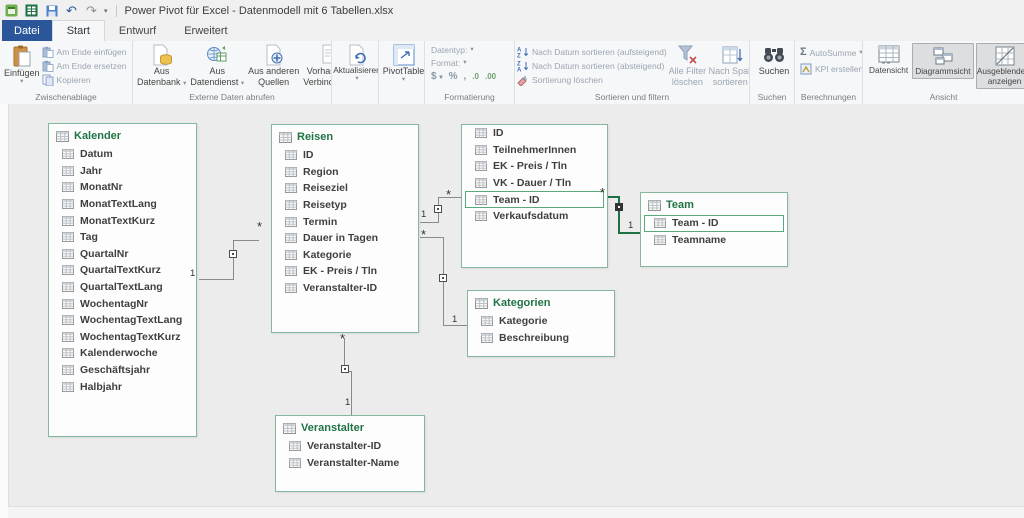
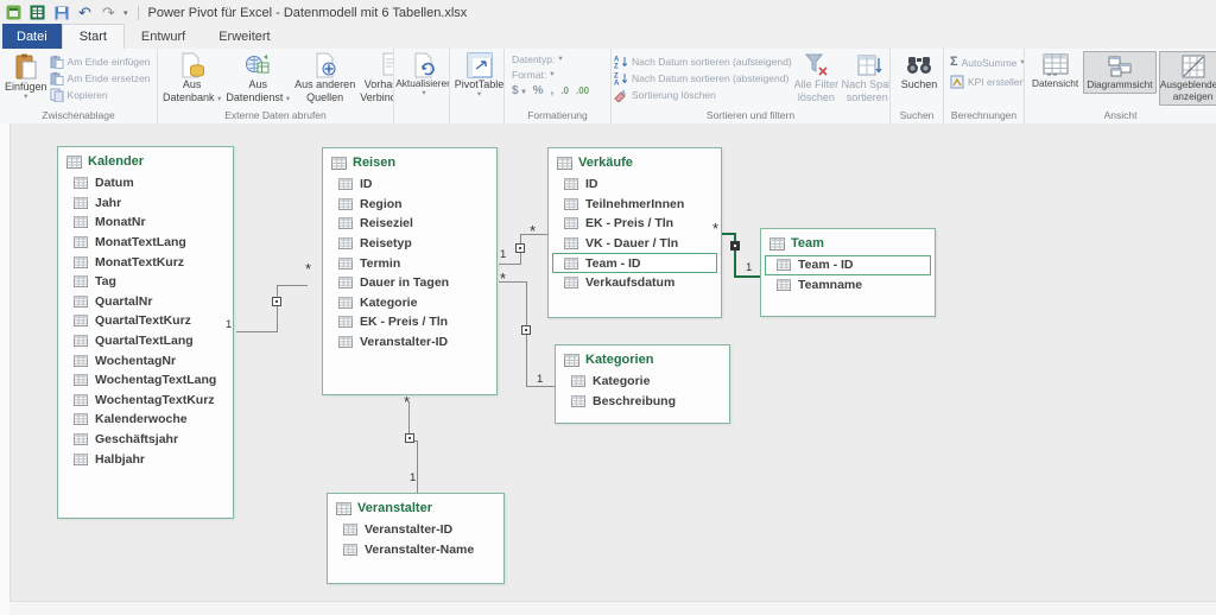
  ↶
  ↷
  Power Pivot für Excel - Datenmodell mit 6 Tabellen.xlsx
  Datei
  Start
  Entwurf
  Erweitert
  Einfügen
  Am Ende einfügen
  Am Ende ersetzen
  Kopieren
  Zwischenablage
  Aus
  Datenbank
  Aus
  Datendienst
  Aus anderen
  Quellen
  Externe Daten abrufen
  Aktualisiere
  PivotTable
  Datentyp:
  Format:
  %
  ,
  .0
  .00
  Formatierung
  Nach Datum sortieren (aufsteigend)
  Nach Datum sortieren (absteigend)
  Sortierung löschen
  Alle Filter
  löschen
  Nach Spa
  sortieren
  Sortieren und filtern
  Suchen
  Suchen
  Σ
  AutoSumme
  KPI erstellen
  Berechnungen
  Datensicht
  Diagrammsicht
  Ausgeblende anzeigen
  Ansicht
  Kalender
  Datum
  Jahr
  MonatNr
  MonatTextLang
  MonatTextKurz
  Tag
  QuartalNr
  QuartalTextKurz
  QuartalTextLang
  WochentagNr
  WochentagTextLang
  WochentagTextKurz
  Kalenderwoche
  Geschäftsjahr
  Halbjahr
  Reisen
  ID
  Region
  Reiseziel
  Reisetyp
  Termin
  Dauer in Tagen
  Kategorie
  EK - Preis / Tln
  Veranstalter-ID
+ Verkäufe
  ID
  TeilnehmerInnen
  EK - Preis / Tln
  VK - Dauer / Tln
  Team - ID
  Verkaufsdatum
  Team
  Team - ID
  Teamname
  Kategorien
  Kategorie
  Beschreibung
  Veranstalter
  Veranstalter-ID
  Veranstalter-Name
  1
  *
  1
  *
  *
  1
  *
  1
  *
  1
